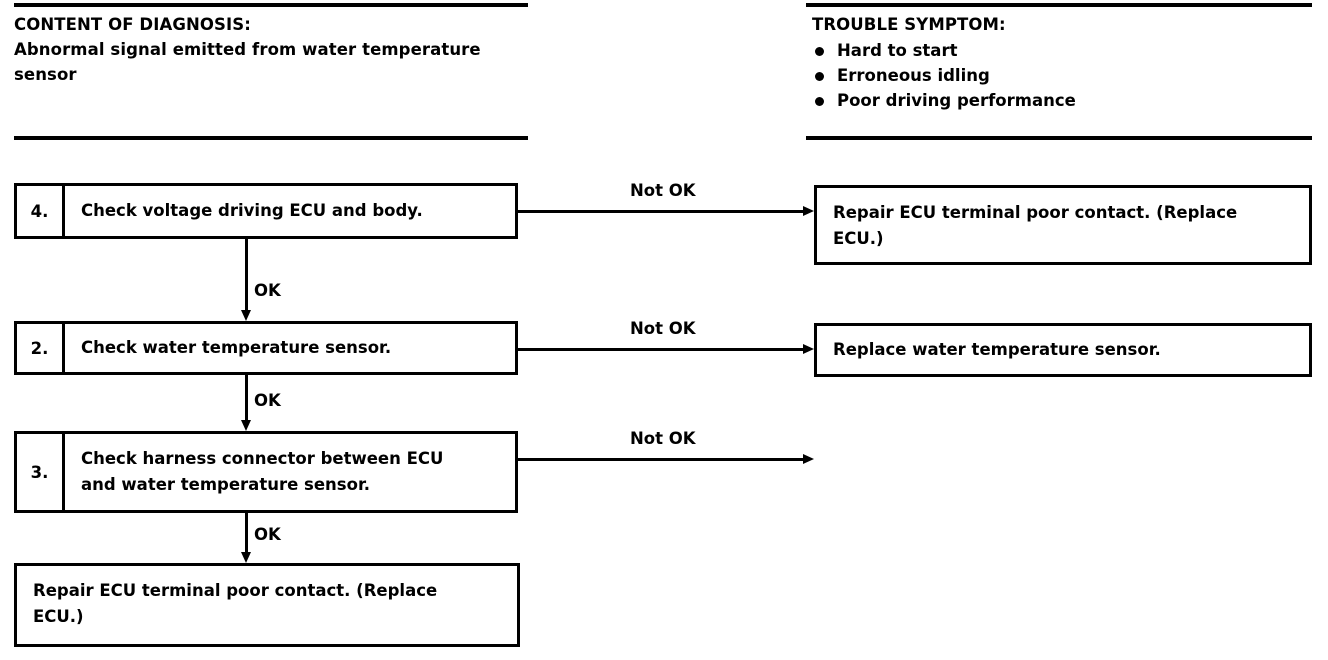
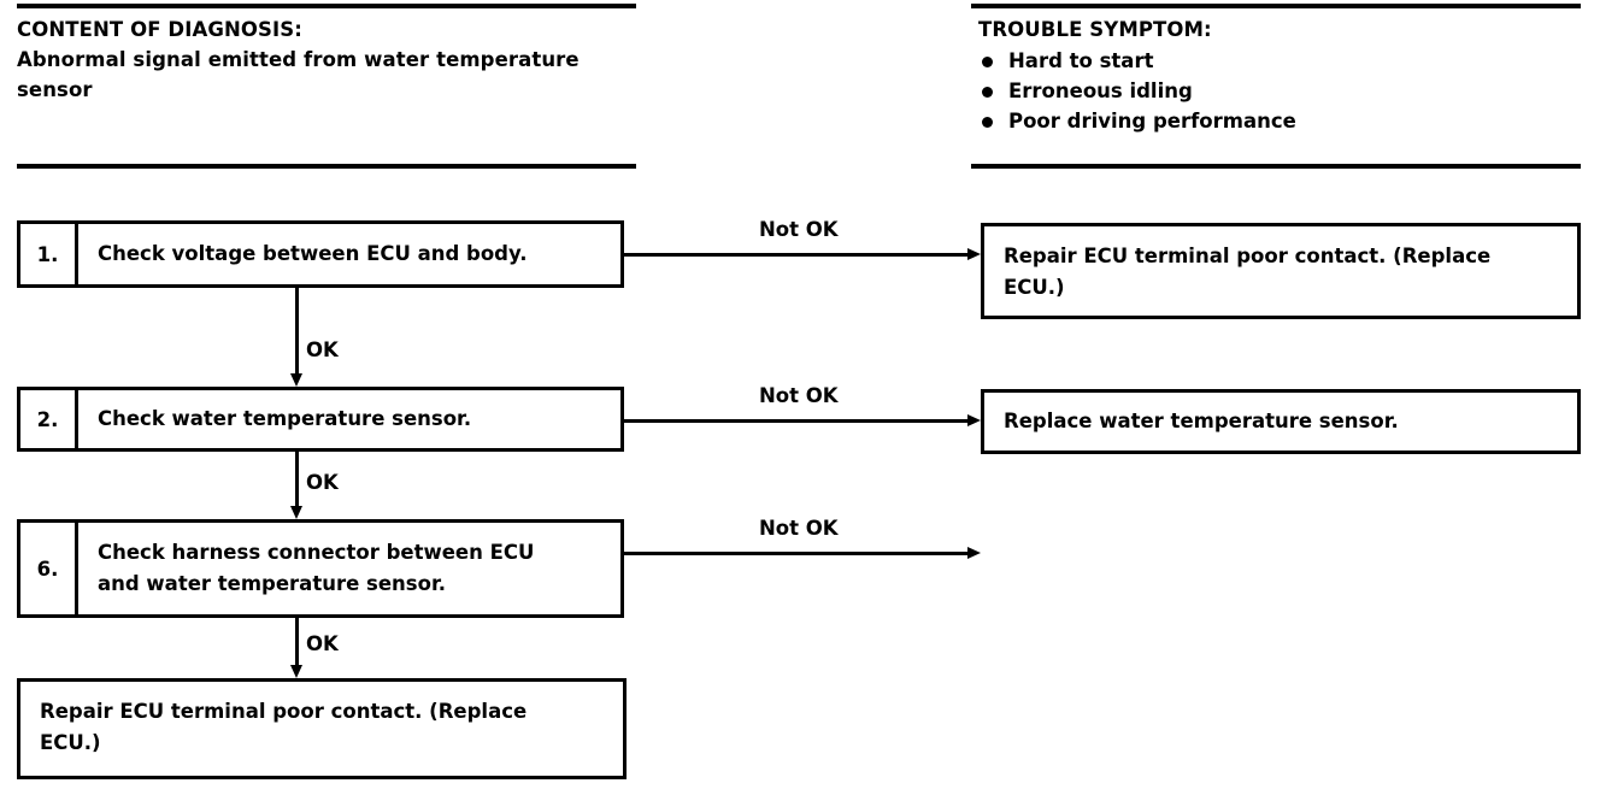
  CONTENT OF DIAGNOSIS:
  Abnormal signal emitted from water temperature
  sensor
  TROUBLE SYMPTOM:
  Hard to start
  Erroneous idling
  Poor driving performance
- 4.
+ 1.
- Check voltage driving ECU and body.
+ Check voltage between ECU and body.
  Not OK
  Repair ECU terminal poor contact. (Replace
  ECU.)
  OK
  2.
  Check water temperature sensor.
  Not OK
  Replace water temperature sensor.
  OK
- 3.
+ 6.
  Check harness connector between ECU
  and water temperature sensor.
  Not OK
  OK
  Repair ECU terminal poor contact. (Replace
  ECU.)
